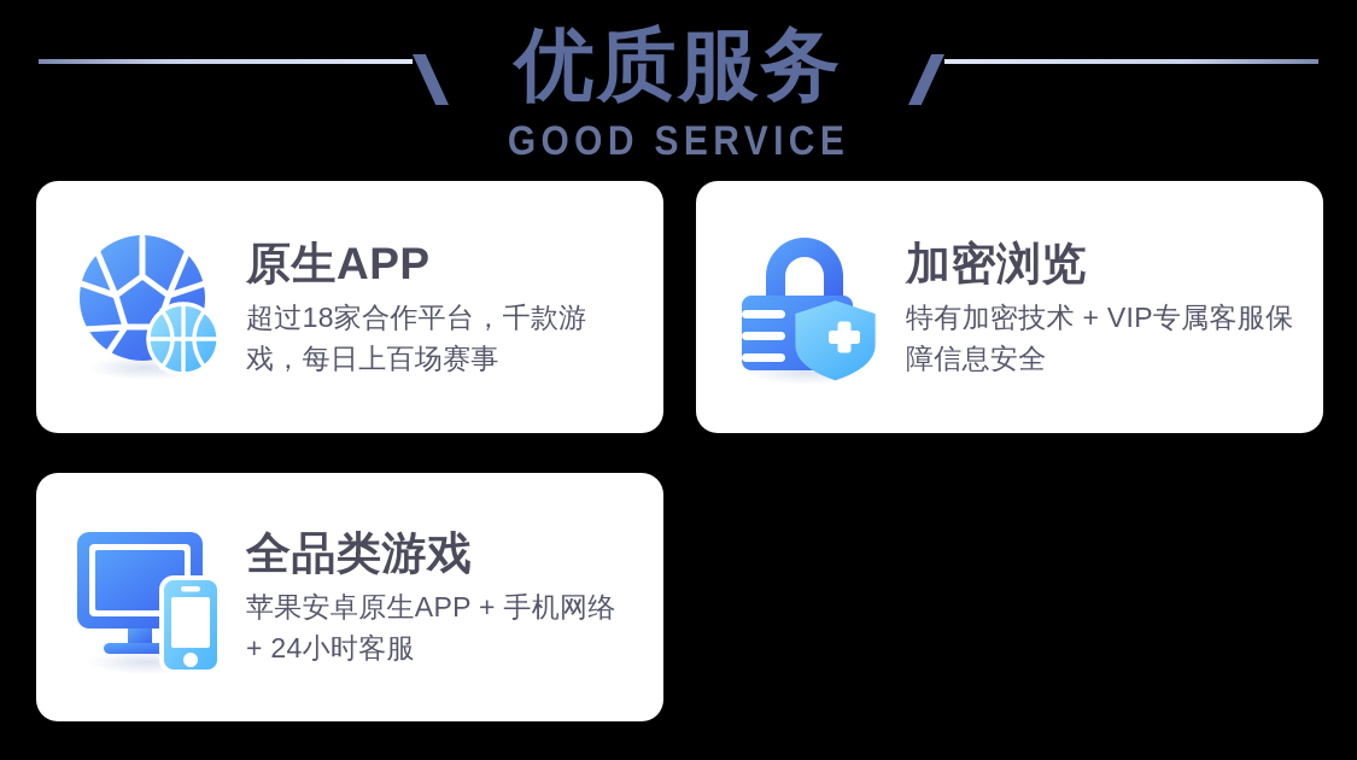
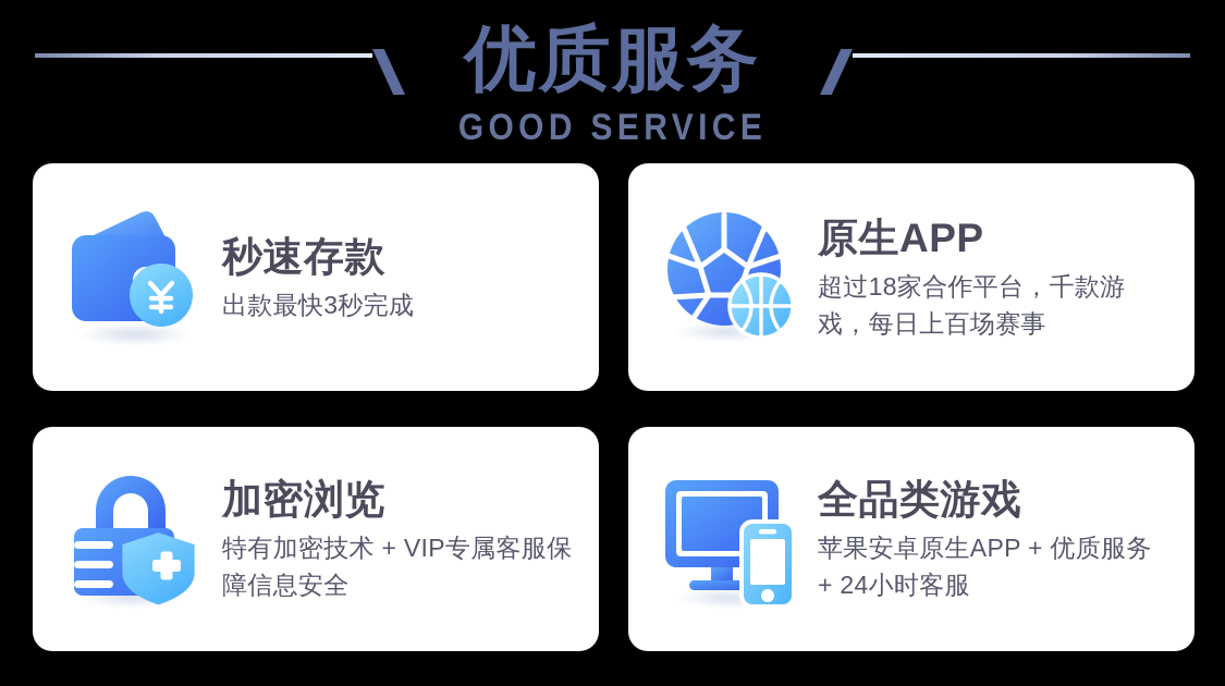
  优质服务
  GOOD SERVICE
+ 秒速存款
+ 出款最快3秒完成
  原生APP
  超过18家合作平台，千款游戏，每日上百场赛事
  加密浏览
  特有加密技术 + VIP专属客服保障信息安全
  全品类游戏
- 苹果安卓原生APP + 手机网络 + 24小时客服
+ 苹果安卓原生APP + 优质服务 + 24小时客服
